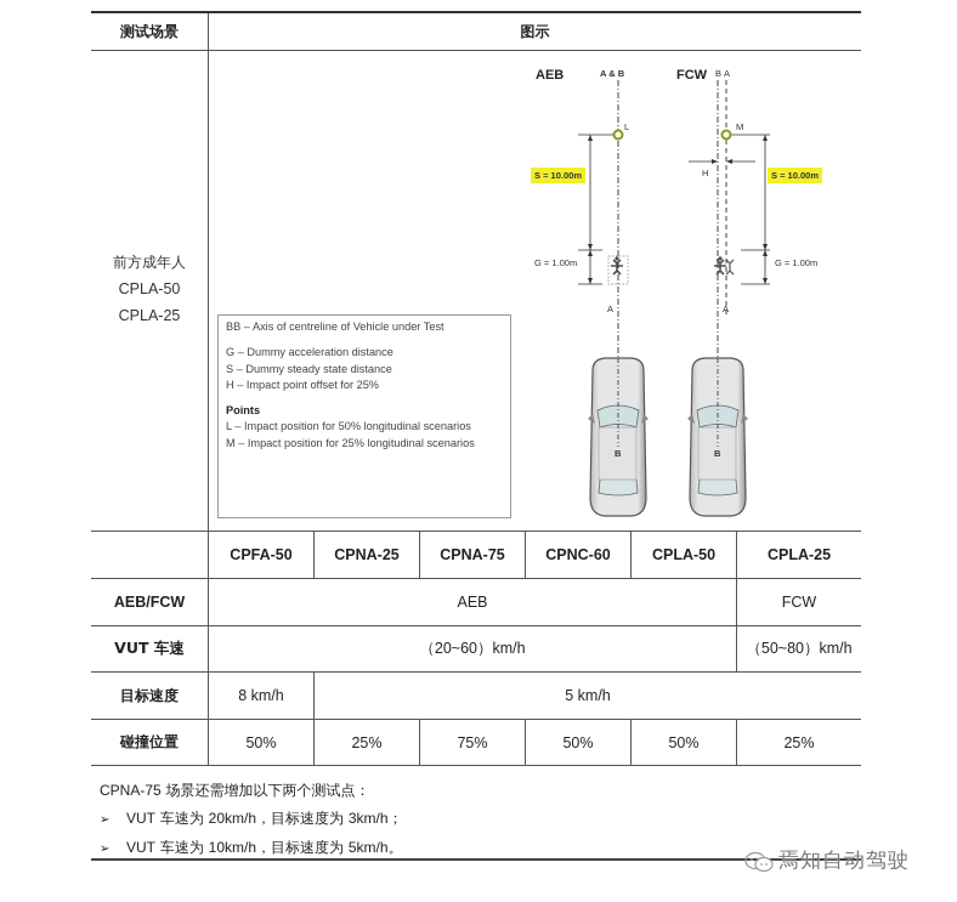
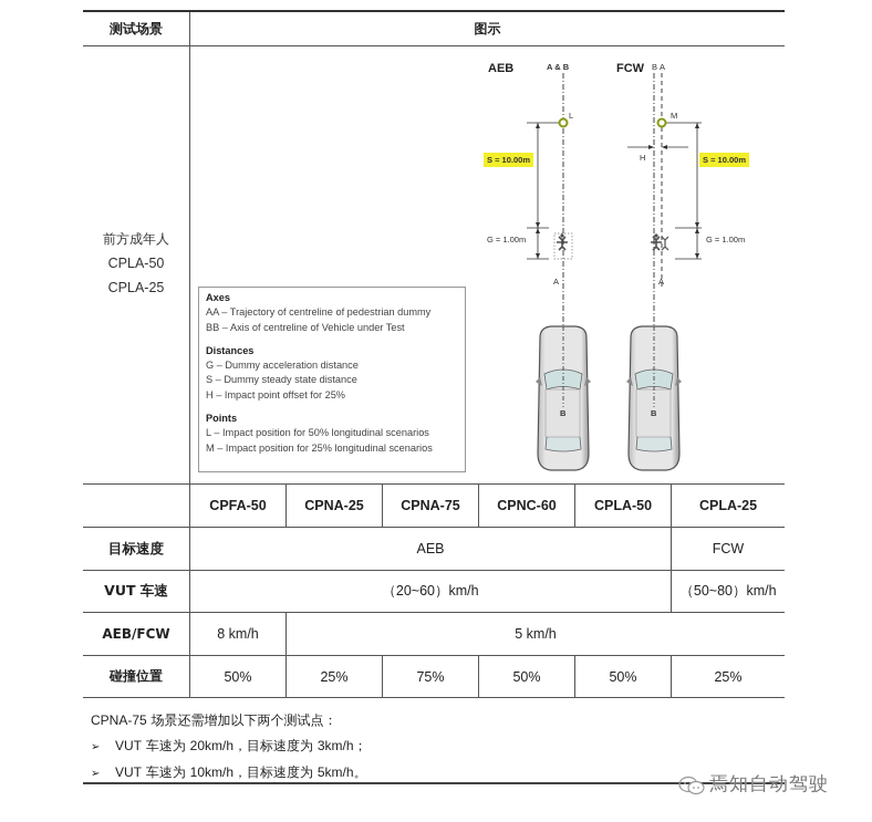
  测试场景
  图示
  前方成年人
  CPLA-50
  CPLA-25
  AEB
  A & B
  L
  S = 10.00m
  G = 1.00m
  A
  B
  FCW
  B
  A
  M
  H
  S = 10.00m
  G = 1.00m
  A
  B
+ Axes
+ AA – Trajectory of centreline of pedestrian dummy
  BB – Axis of centreline of Vehicle under Test
+ Distances
  G – Dummy acceleration distance
  S – Dummy steady state distance
  H – Impact point offset for 25%
  Points
  L – Impact position for 50% longitudinal scenarios
  M – Impact position for 25% longitudinal scenarios
  CPFA-50
  CPNA-25
  CPNA-75
  CPNC-60
  CPLA-50
  CPLA-25
- AEB/FCW
+ 目标速度
  AEB
  FCW
  VUT 车速
  （20~60）km/h
  （50~80）km/h
- 目标速度
+ AEB/FCW
  8 km/h
  5 km/h
  碰撞位置
  50%
  25%
  75%
  50%
  50%
  25%
  CPNA-75 场景还需增加以下两个测试点：
  ➢ VUT 车速为 20km/h，目标速度为 3km/h；
  ➢ VUT 车速为 10km/h，目标速度为 5km/h。
  焉知自动驾驶
